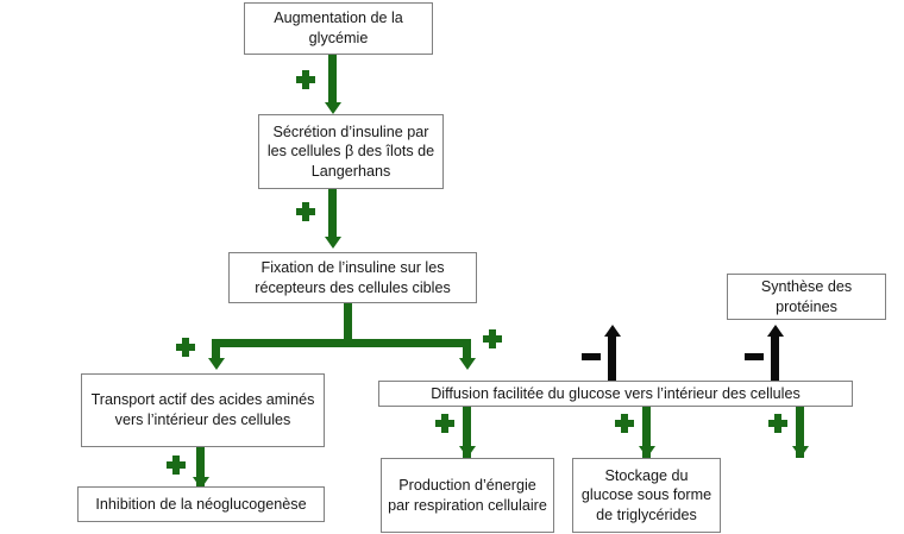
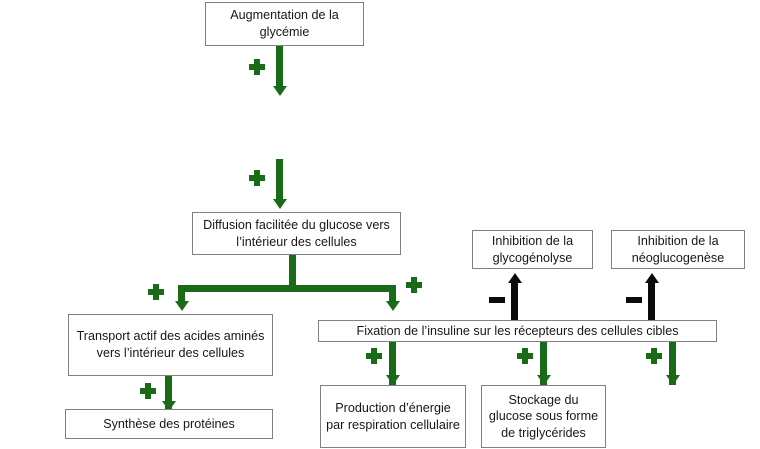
  Augmentation de la glycémie
- Sécrétion d’insuline par les cellules β des îlots de Langerhans
- Fixation de l’insuline sur les récepteurs des cellules cibles
+ Diffusion facilitée du glucose vers l’intérieur des cellules
  Transport actif des acides aminés vers l’intérieur des cellules
- Inhibition de la néoglucogenèse
+ Synthèse des protéines
- Diffusion facilitée du glucose vers l’intérieur des cellules
+ Fixation de l’insuline sur les récepteurs des cellules cibles
  Production d’énergie par respiration cellulaire
  Stockage du glucose sous forme de triglycérides
+ Inhibition de la glycogénolyse
- Synthèse des protéines
+ Inhibition de la néoglucogenèse
